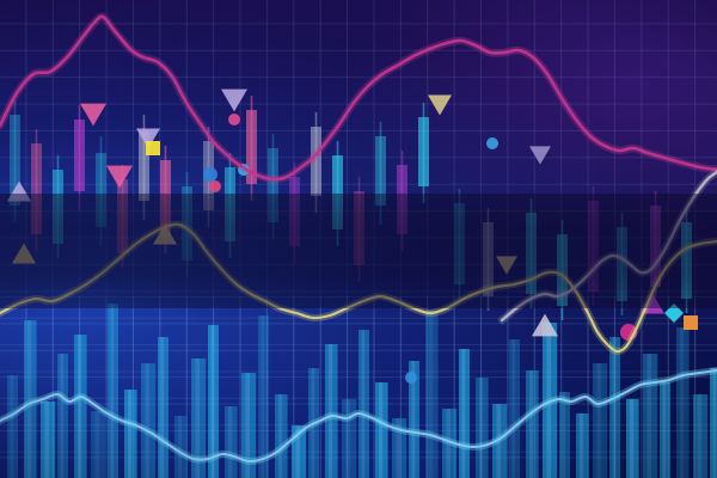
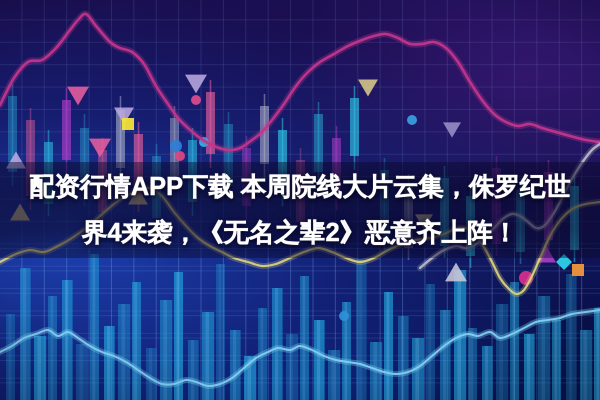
+ 配资行情APP下载 本周院线大片云集，侏罗纪世
+ 界4来袭，《无名之辈2》恶意齐上阵！
